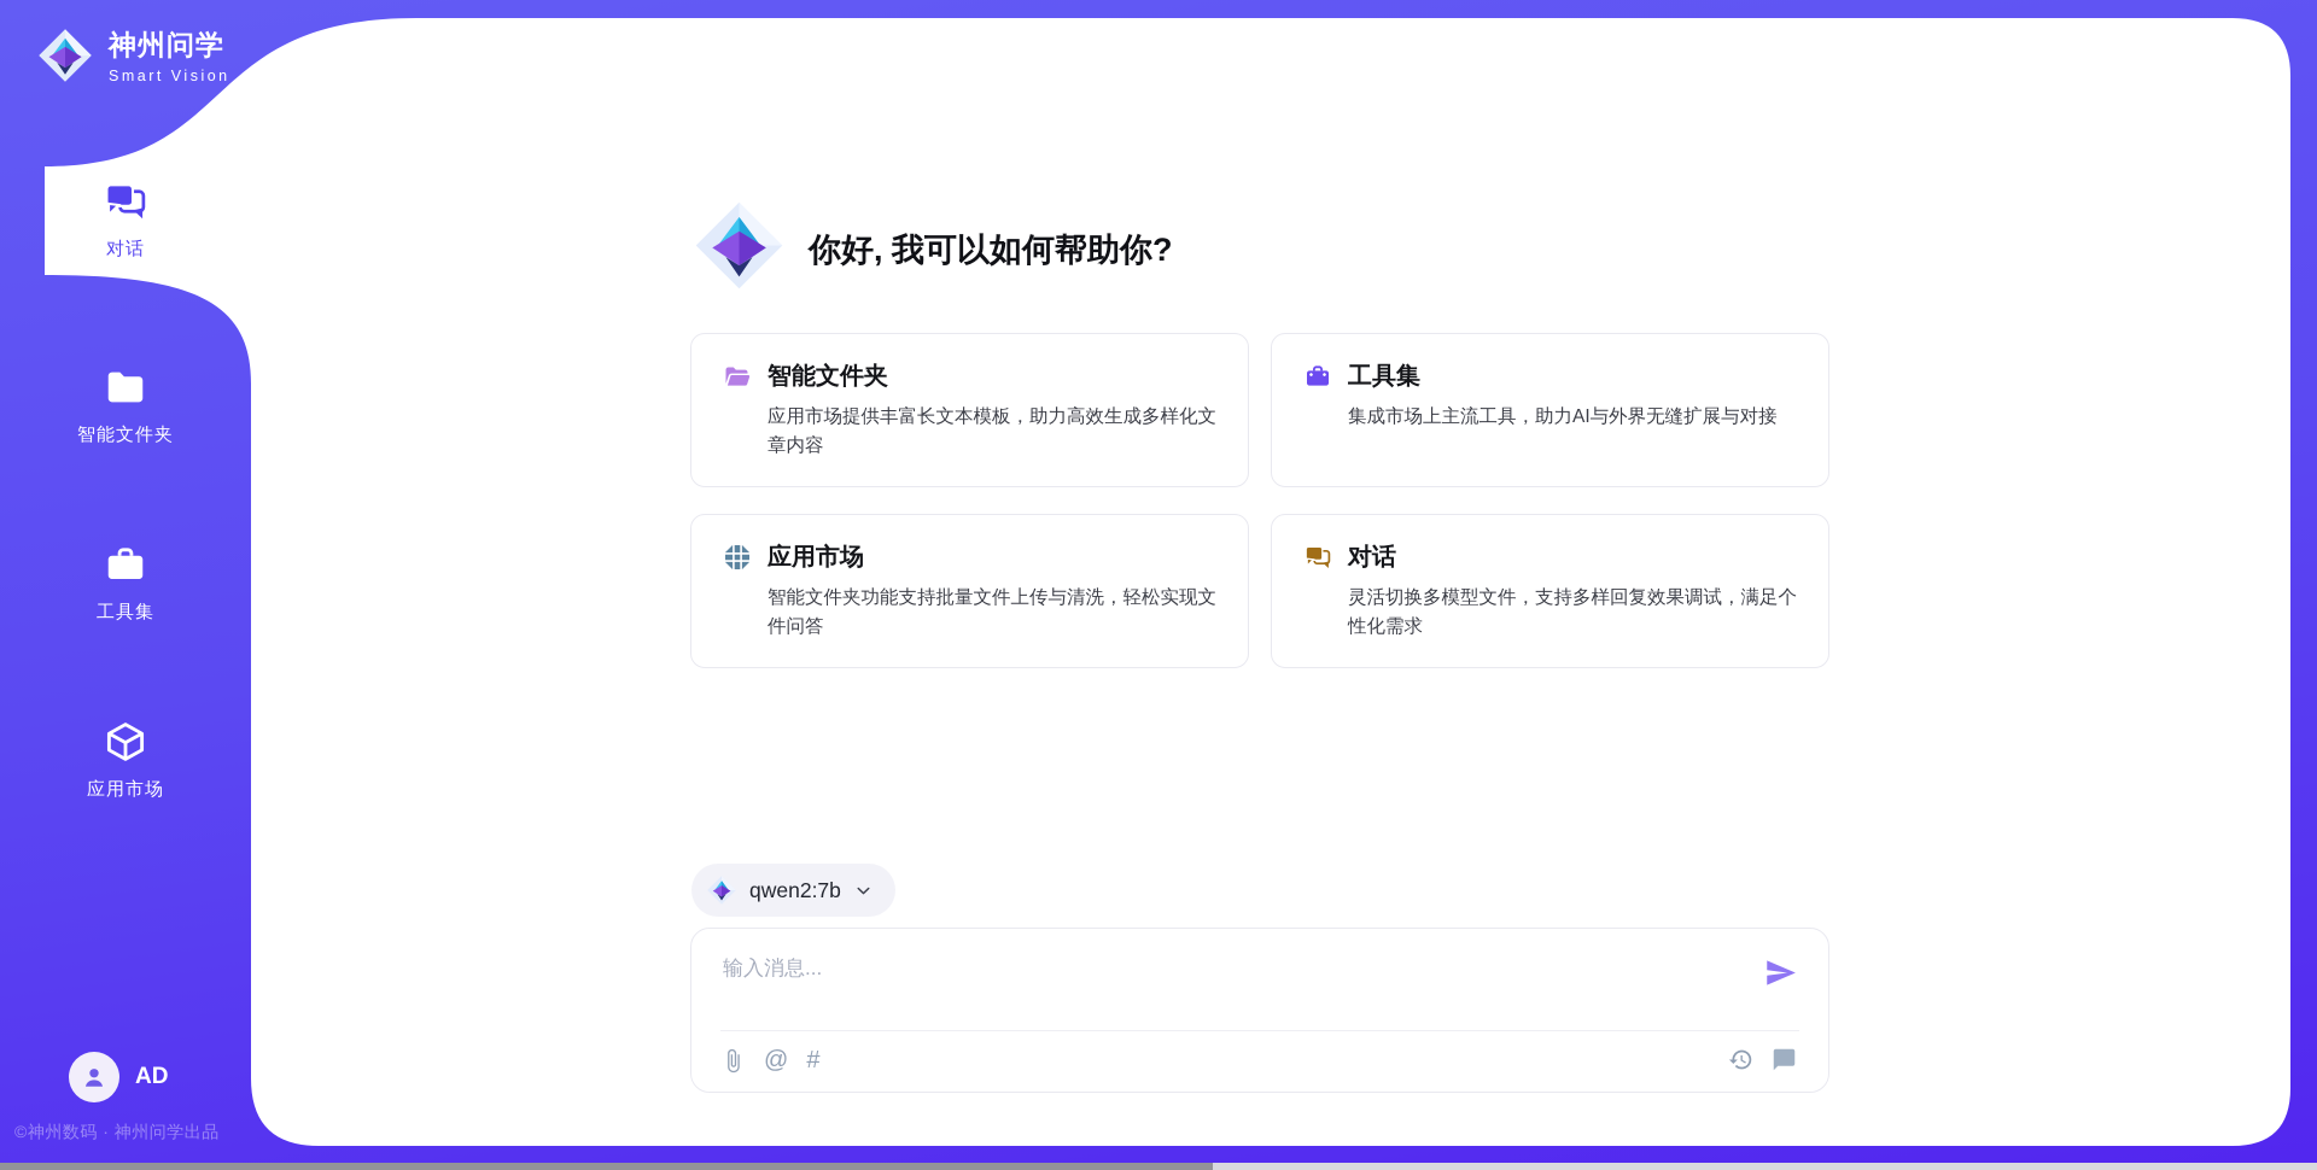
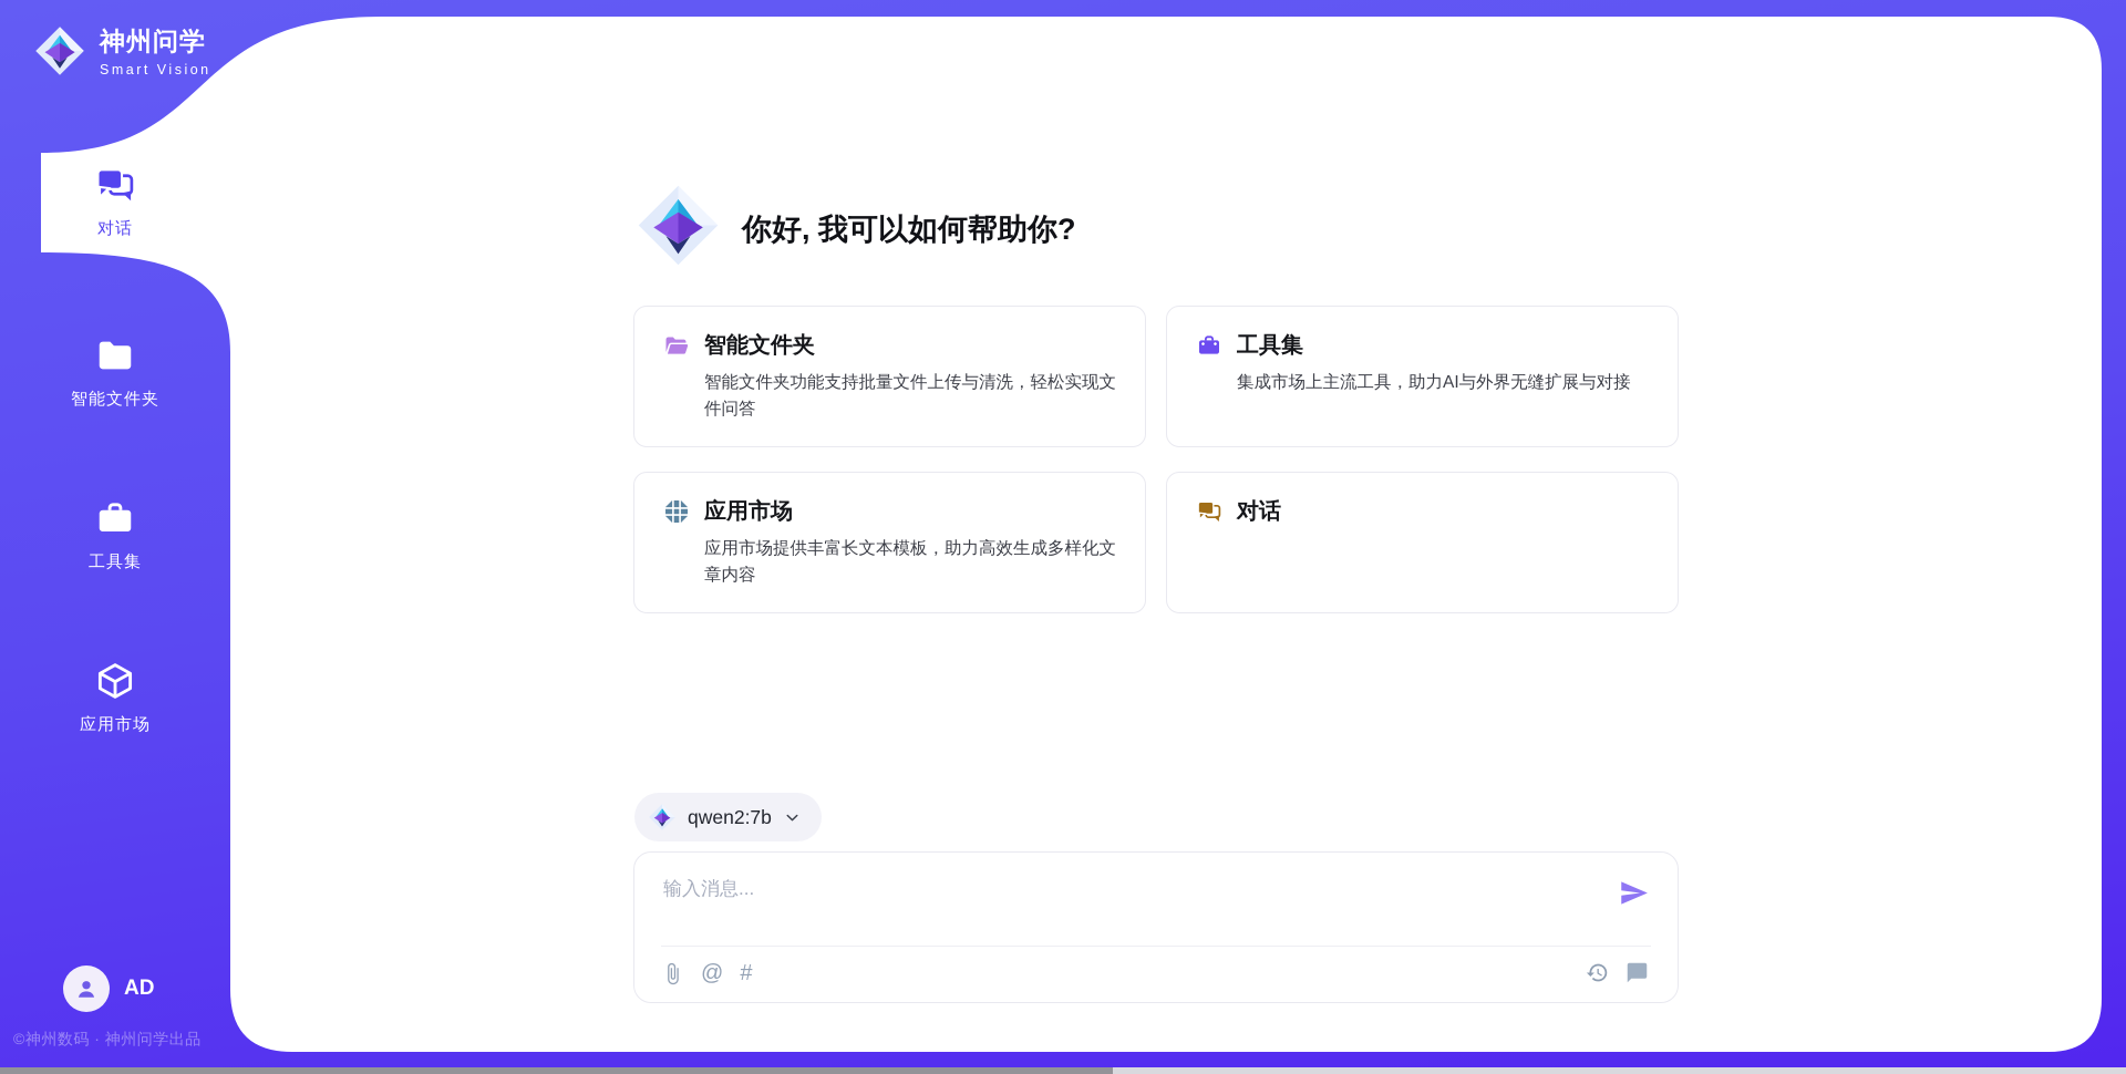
  神州问学
  Smart Vision
  对话
  智能文件夹
  工具集
  应用市场
  AD
  ©神州数码 · 神州问学出品
  你好, 我可以如何帮助你?
  智能文件夹
- 应用市场提供丰富长文本模板，助力高效生成多样化文章内容
+ 智能文件夹功能支持批量文件上传与清洗，轻松实现文件问答
  工具集
  集成市场上主流工具，助力AI与外界无缝扩展与对接
  应用市场
- 智能文件夹功能支持批量文件上传与清洗，轻松实现文件问答
+ 应用市场提供丰富长文本模板，助力高效生成多样化文章内容
  对话
- 灵活切换多模型文件，支持多样回复效果调试，满足个性化需求
  qwen2:7b
  输入消息...
  @
  #
